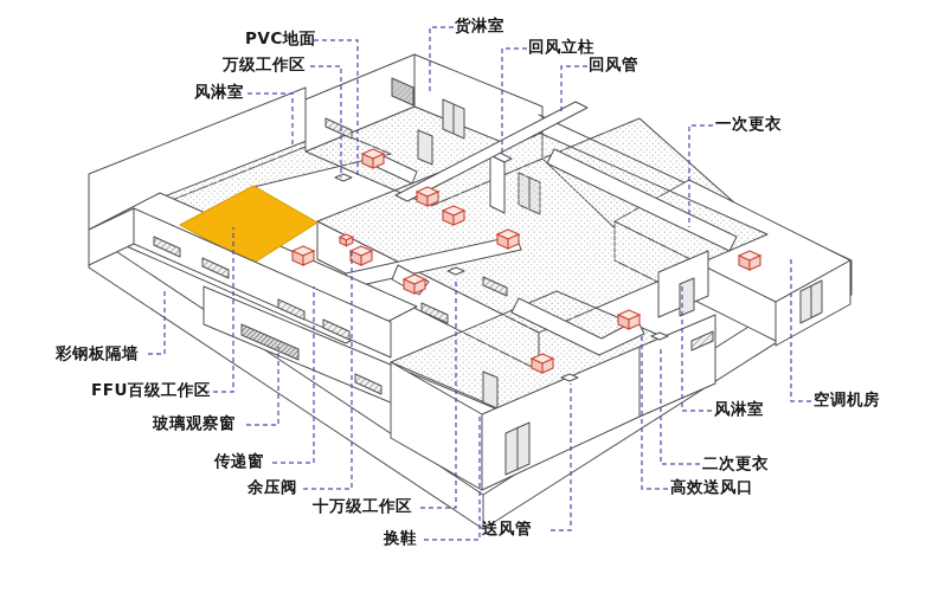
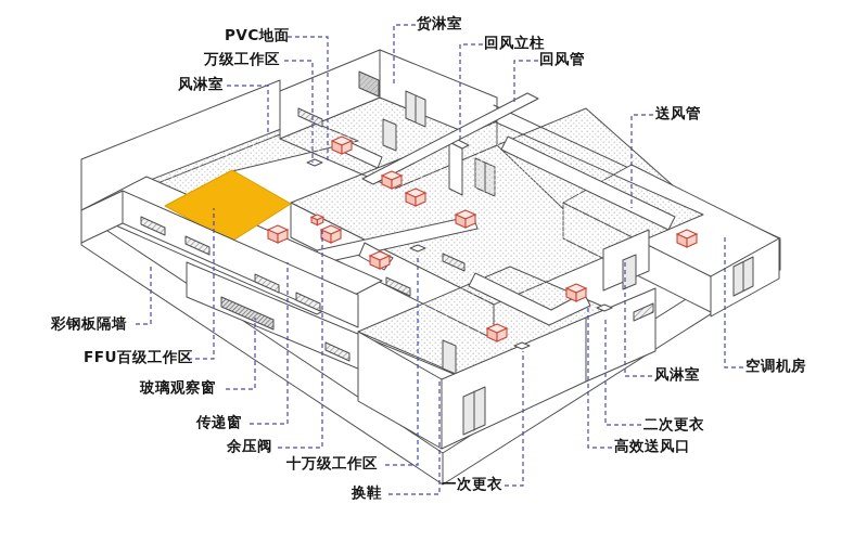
  PVC地面
  万级工作区
  风淋室
  货淋室
  回风立柱
  回风管
- 一次更衣
+ 送风管
  彩钢板隔墙
  FFU百级工作区
  玻璃观察窗
  传递窗
  余压阀
  十万级工作区
  换鞋
- 送风管
+ 一次更衣
  二次更衣
  高效送风口
  风淋室
  空调机房
